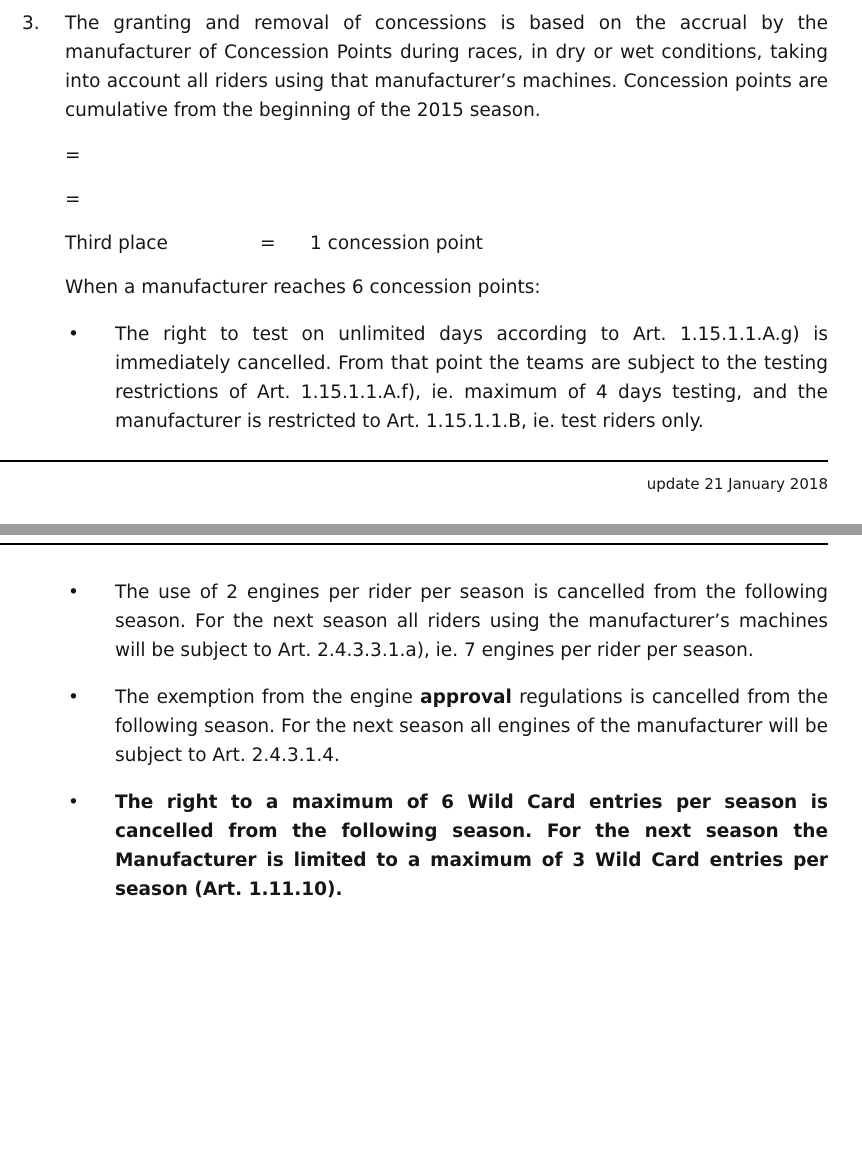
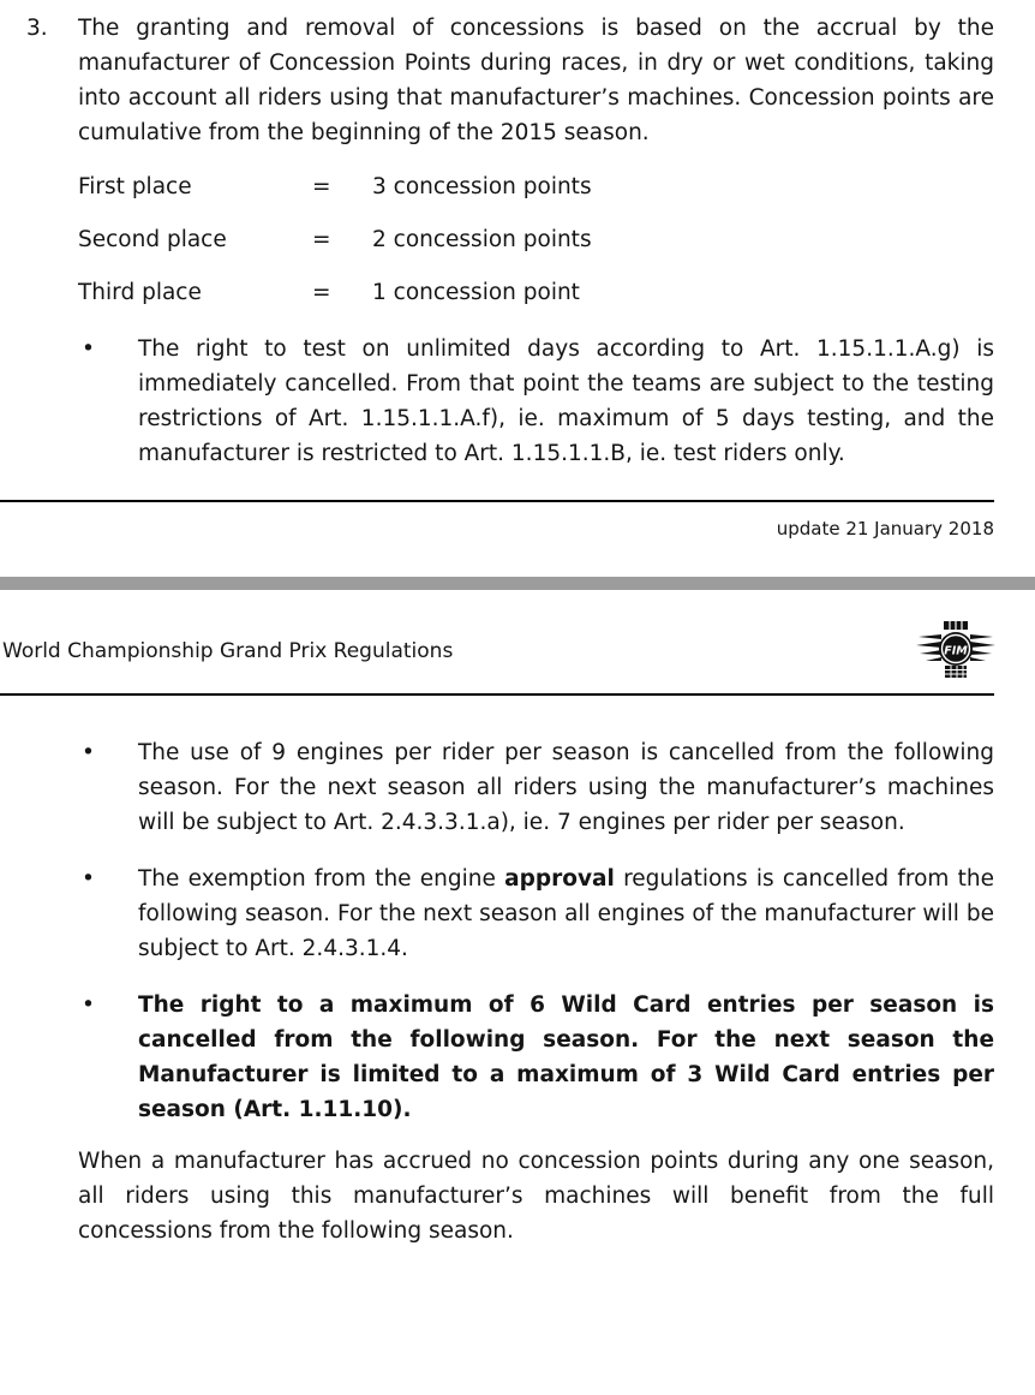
  3.
  The granting and removal of concessions is based on the accrual by the manufacturer of Concession Points during races, in dry or wet conditions, taking into account all riders using that manufacturer’s machines. Concession points are cumulative from the beginning of the 2015 season.
+ First place
  =
+ 3 concession points
+ Second place
  =
+ 2 concession points
  Third place
  =
  1 concession point
- When a manufacturer reaches 6 concession points:
  •
- The right to test on unlimited days according to Art. 1.15.1.1.A.g) is immediately cancelled. From that point the teams are subject to the testing restrictions of Art. 1.15.1.1.A.f), ie. maximum of 4 days testing, and the manufacturer is restricted to Art. 1.15.1.1.B, ie. test riders only.
+ The right to test on unlimited days according to Art. 1.15.1.1.A.g) is immediately cancelled. From that point the teams are subject to the testing restrictions of Art. 1.15.1.1.A.f), ie. maximum of 5 days testing, and the manufacturer is restricted to Art. 1.15.1.1.B, ie. test riders only.
  update 21 January 2018
+ World Championship Grand Prix Regulations
+ FIM
  •
- The use of 2 engines per rider per season is cancelled from the following season. For the next season all riders using the manufacturer’s machines will be subject to Art. 2.4.3.3.1.a), ie. 7 engines per rider per season.
+ The use of 9 engines per rider per season is cancelled from the following season. For the next season all riders using the manufacturer’s machines will be subject to Art. 2.4.3.3.1.a), ie. 7 engines per rider per season.
  •
  The exemption from the engine approval regulations is cancelled from the following season. For the next season all engines of the manufacturer will be subject to Art. 2.4.3.1.4.
  •
  The right to a maximum of 6 Wild Card entries per season is cancelled from the following season. For the next season the Manufacturer is limited to a maximum of 3 Wild Card entries per season (Art. 1.11.10).
+ When a manufacturer has accrued no concession points during any one season, all riders using this manufacturer’s machines will benefit from the full concessions from the following season.
